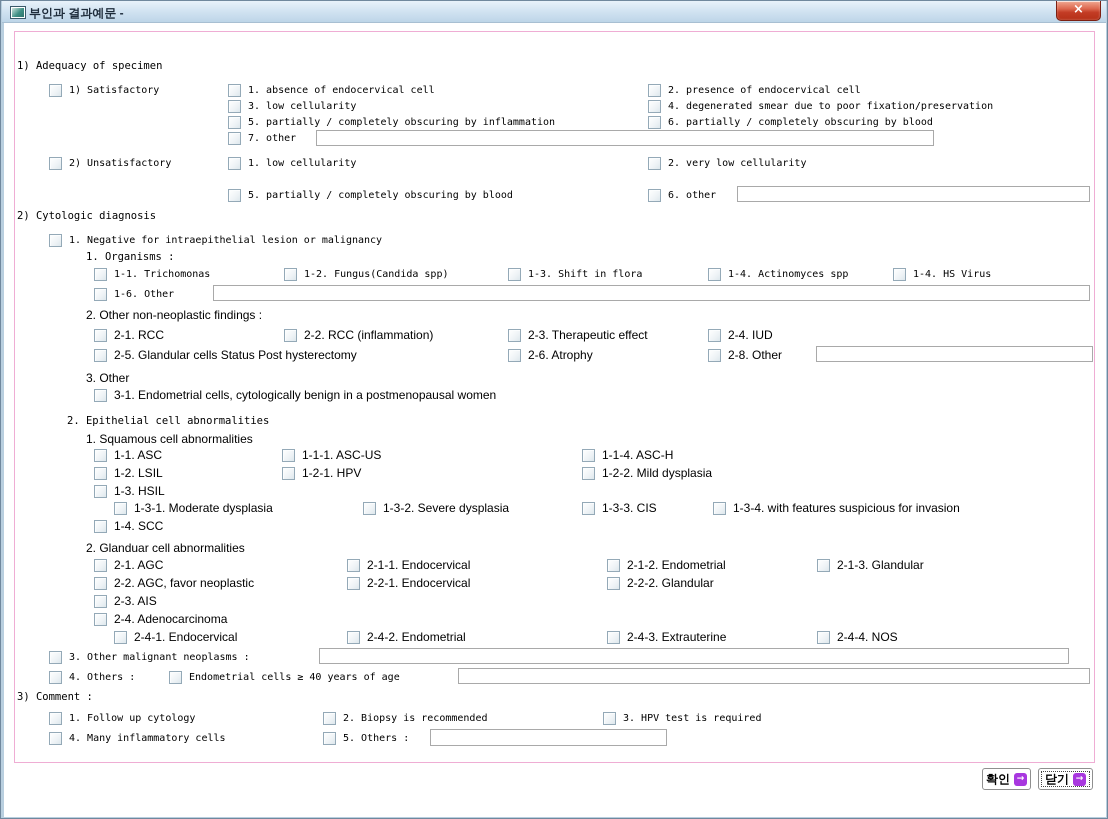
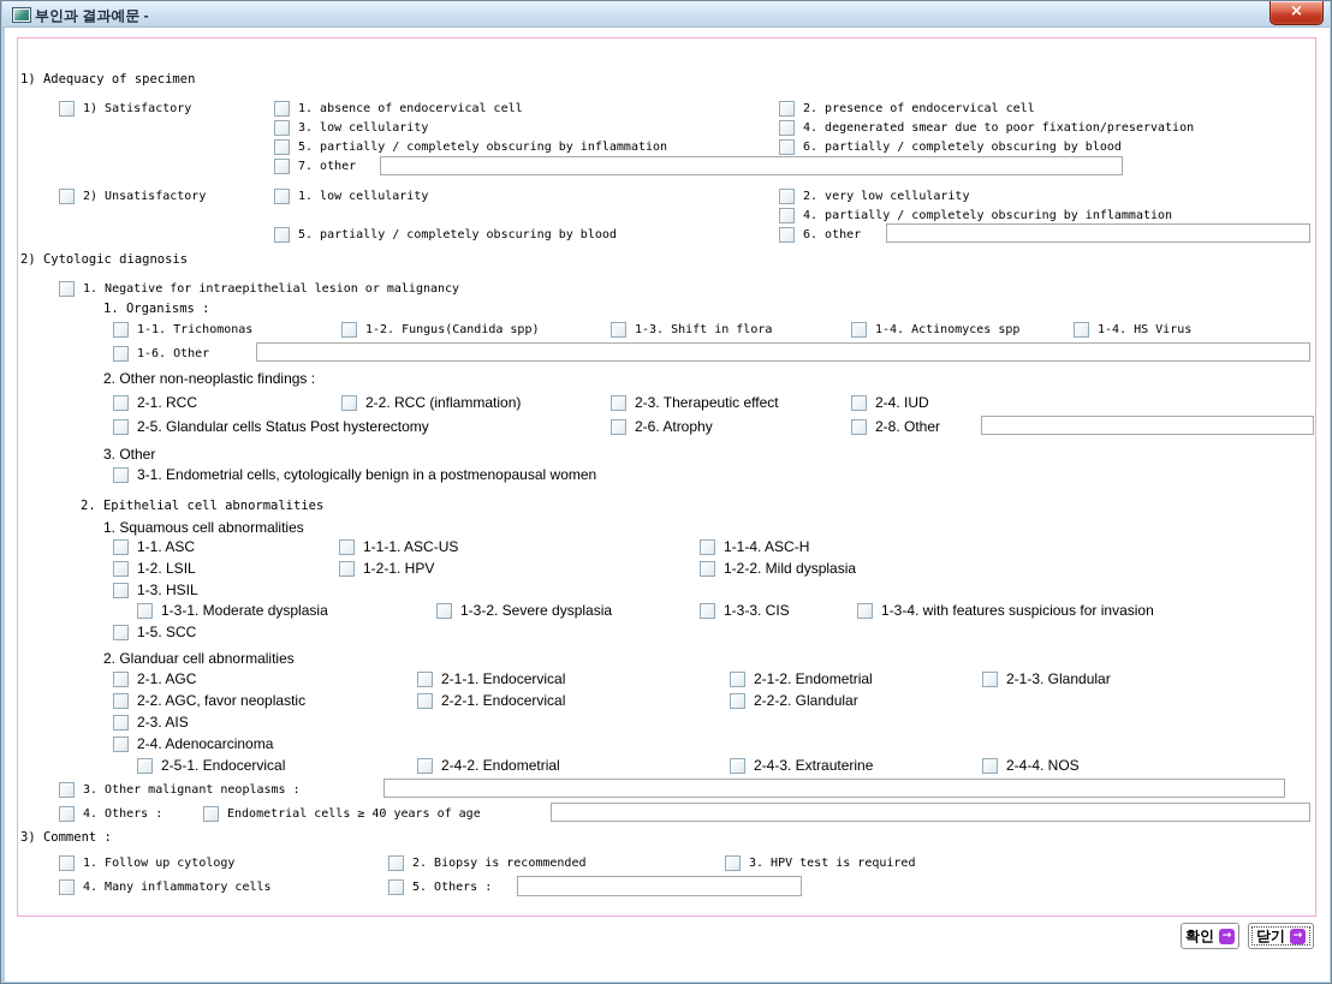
  부인과 결과예문 -
  ×
  1) Adequacy of specimen
  1) Satisfactory
  1. absence of endocervical cell
  2. presence of endocervical cell
  3. low cellularity
  4. degenerated smear due to poor fixation/preservation
  5. partially / completely obscuring by inflammation
  6. partially / completely obscuring by blood
  7. other
  2) Unsatisfactory
  1. low cellularity
  2. very low cellularity
+ 4. partially / completely obscuring by inflammation
  5. partially / completely obscuring by blood
  6. other
  2) Cytologic diagnosis
  1. Negative for intraepithelial lesion or malignancy
  1. Organisms :
  1-1. Trichomonas
  1-2. Fungus(Candida spp)
  1-3. Shift in flora
  1-4. Actinomyces spp
  1-4. HS Virus
  1-6. Other
  2. Other non-neoplastic findings :
  2-1. RCC
  2-2. RCC (inflammation)
  2-3. Therapeutic effect
  2-4. IUD
  2-5. Glandular cells Status Post hysterectomy
  2-6. Atrophy
  2-8. Other
  3. Other
  3-1. Endometrial cells, cytologically benign in a postmenopausal women
  2. Epithelial cell abnormalities
  1. Squamous cell abnormalities
  1-1. ASC
  1-1-1. ASC-US
  1-1-4. ASC-H
  1-2. LSIL
  1-2-1. HPV
  1-2-2. Mild dysplasia
  1-3. HSIL
  1-3-1. Moderate dysplasia
  1-3-2. Severe dysplasia
  1-3-3. CIS
  1-3-4. with features suspicious for invasion
- 1-4. SCC
+ 1-5. SCC
  2. Glanduar cell abnormalities
  2-1. AGC
  2-1-1. Endocervical
  2-1-2. Endometrial
  2-1-3. Glandular
  2-2. AGC, favor neoplastic
  2-2-1. Endocervical
  2-2-2. Glandular
  2-3. AIS
  2-4. Adenocarcinoma
- 2-4-1. Endocervical
+ 2-5-1. Endocervical
  2-4-2. Endometrial
  2-4-3. Extrauterine
  2-4-4. NOS
  3. Other malignant neoplasms :
  4. Others :
  Endometrial cells ≥ 40 years of age
  3) Comment :
  1. Follow up cytology
  2. Biopsy is recommended
  3. HPV test is required
  4. Many inflammatory cells
  5. Others :
  확인
  →
  닫기
  →
